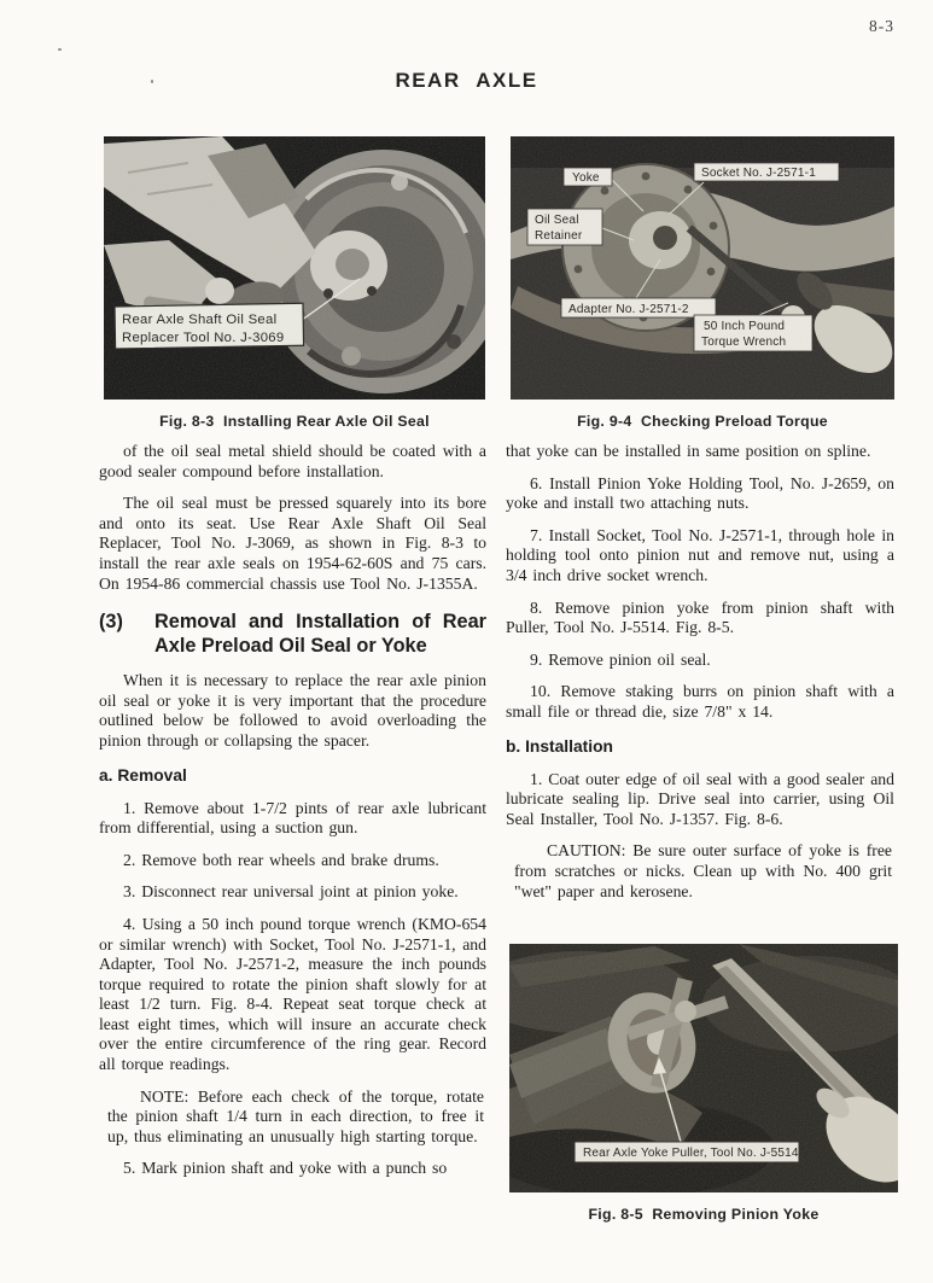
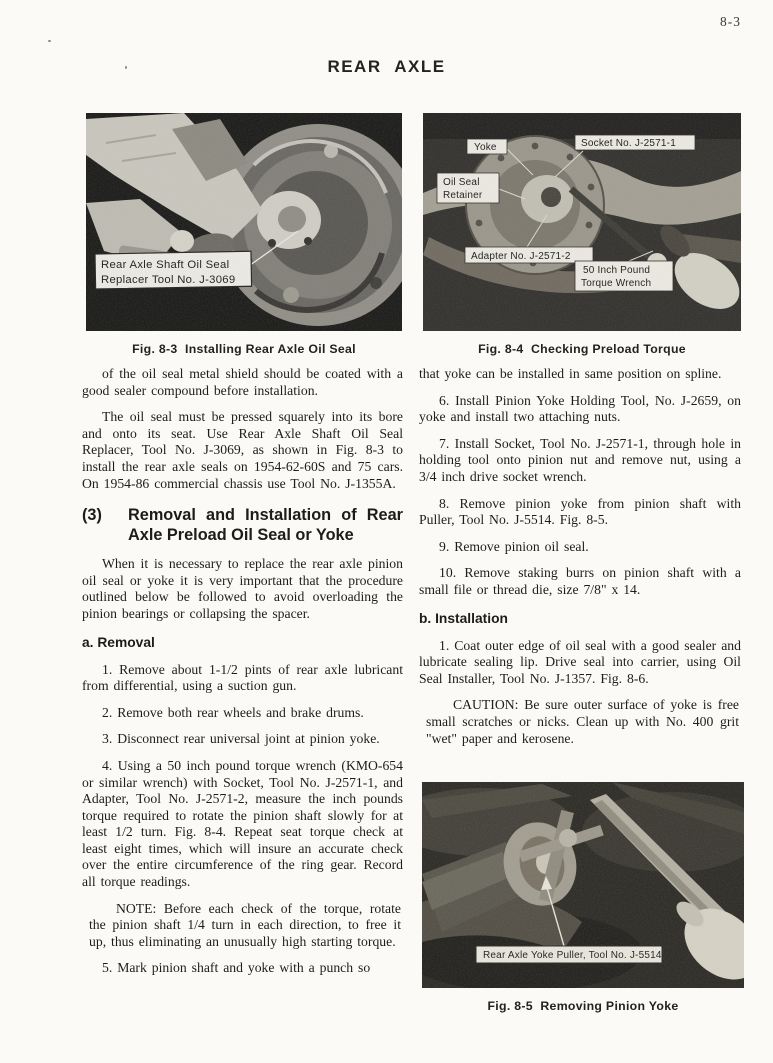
  8-3
  REAR AXLE
  Rear Axle Shaft Oil Seal
  Replacer Tool No. J-3069
  Fig. 8-3 Installing Rear Axle Oil Seal
  Yoke
  Socket No. J-2571-1
  Oil Seal
  Retainer
  Adapter No. J-2571-2
  50 Inch Pound
  Torque Wrench
- Fig. 9-4 Checking Preload Torque
+ Fig. 8-4 Checking Preload Torque
  of the oil seal metal shield should be coated with a good sealer compound before installation.
  The oil seal must be pressed squarely into its bore and onto its seat. Use Rear Axle Shaft Oil Seal Replacer, Tool No. J-3069, as shown in Fig. 8-3 to install the rear axle seals on 1954-62-60S and 75 cars. On 1954-86 commercial chassis use Tool No. J-1355A.
  (3)
  Removal and Installation of Rear Axle Preload Oil Seal or Yoke
- When it is necessary to replace the rear axle pinion oil seal or yoke it is very important that the procedure outlined below be followed to avoid overloading the pinion through or collapsing the spacer.
+ When it is necessary to replace the rear axle pinion oil seal or yoke it is very important that the procedure outlined below be followed to avoid overloading the pinion bearings or collapsing the spacer.
  a. Removal
- 1. Remove about 1-7/2 pints of rear axle lubricant from differential, using a suction gun.
+ 1. Remove about 1-1/2 pints of rear axle lubricant from differential, using a suction gun.
  2. Remove both rear wheels and brake drums.
  3. Disconnect rear universal joint at pinion yoke.
  4. Using a 50 inch pound torque wrench (KMO-654 or similar wrench) with Socket, Tool No. J-2571-1, and Adapter, Tool No. J-2571-2, measure the inch pounds torque required to rotate the pinion shaft slowly for at least 1/2 turn. Fig. 8-4. Repeat seat torque check at least eight times, which will insure an accurate check over the entire circumference of the ring gear. Record all torque readings.
  NOTE: Before each check of the torque, rotate the pinion shaft 1/4 turn in each direction, to free it up, thus eliminating an unusually high starting torque.
  5. Mark pinion shaft and yoke with a punch so
  that yoke can be installed in same position on spline.
  6. Install Pinion Yoke Holding Tool, No. J-2659, on yoke and install two attaching nuts.
  7. Install Socket, Tool No. J-2571-1, through hole in holding tool onto pinion nut and remove nut, using a 3/4 inch drive socket wrench.
  8. Remove pinion yoke from pinion shaft with Puller, Tool No. J-5514. Fig. 8-5.
  9. Remove pinion oil seal.
  10. Remove staking burrs on pinion shaft with a small file or thread die, size 7/8" x 14.
  b. Installation
  1. Coat outer edge of oil seal with a good sealer and lubricate sealing lip. Drive seal into carrier, using Oil Seal Installer, Tool No. J-1357. Fig. 8-6.
- CAUTION: Be sure outer surface of yoke is free from scratches or nicks. Clean up with No. 400 grit "wet" paper and kerosene.
+ CAUTION: Be sure outer surface of yoke is free small scratches or nicks. Clean up with No. 400 grit "wet" paper and kerosene.
  Rear Axle Yoke Puller, Tool No. J-5514
  Fig. 8-5 Removing Pinion Yoke
